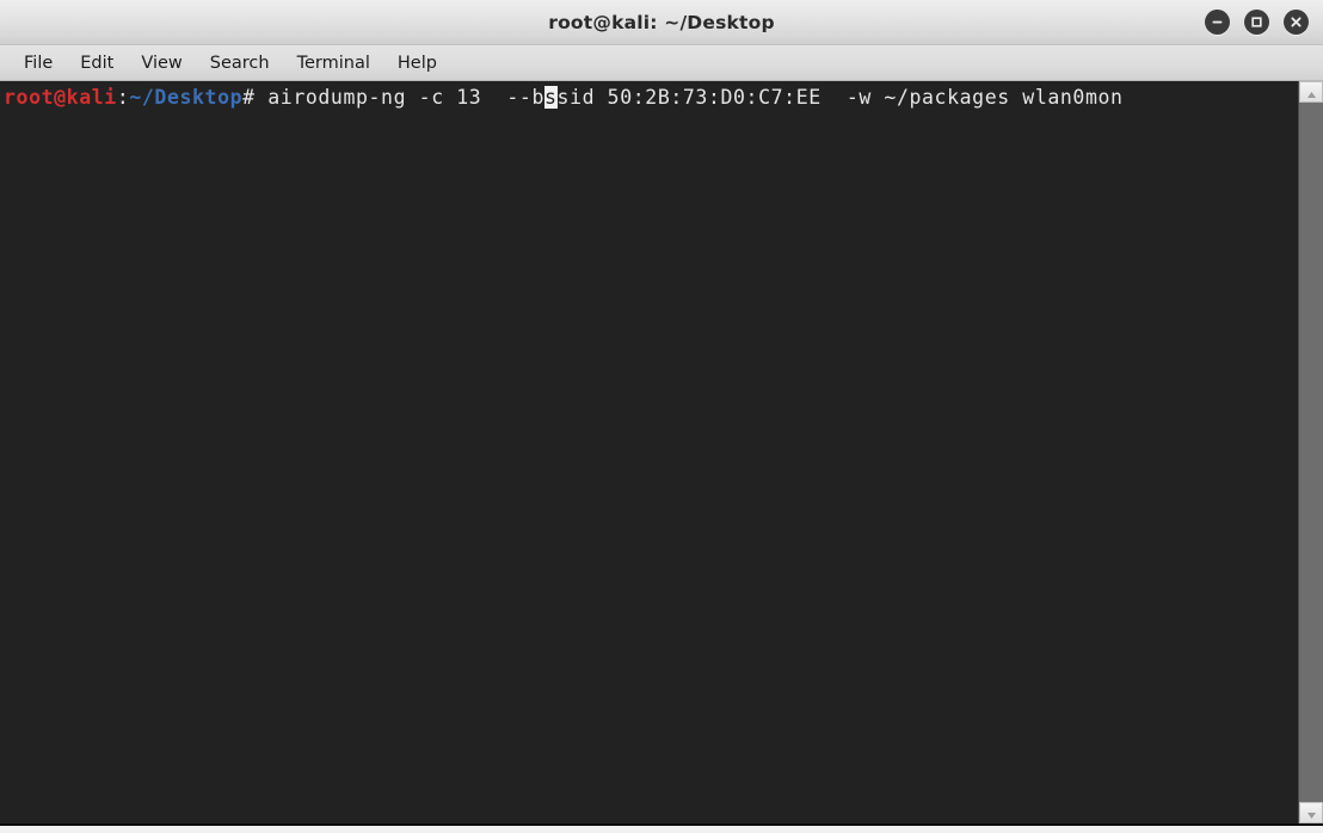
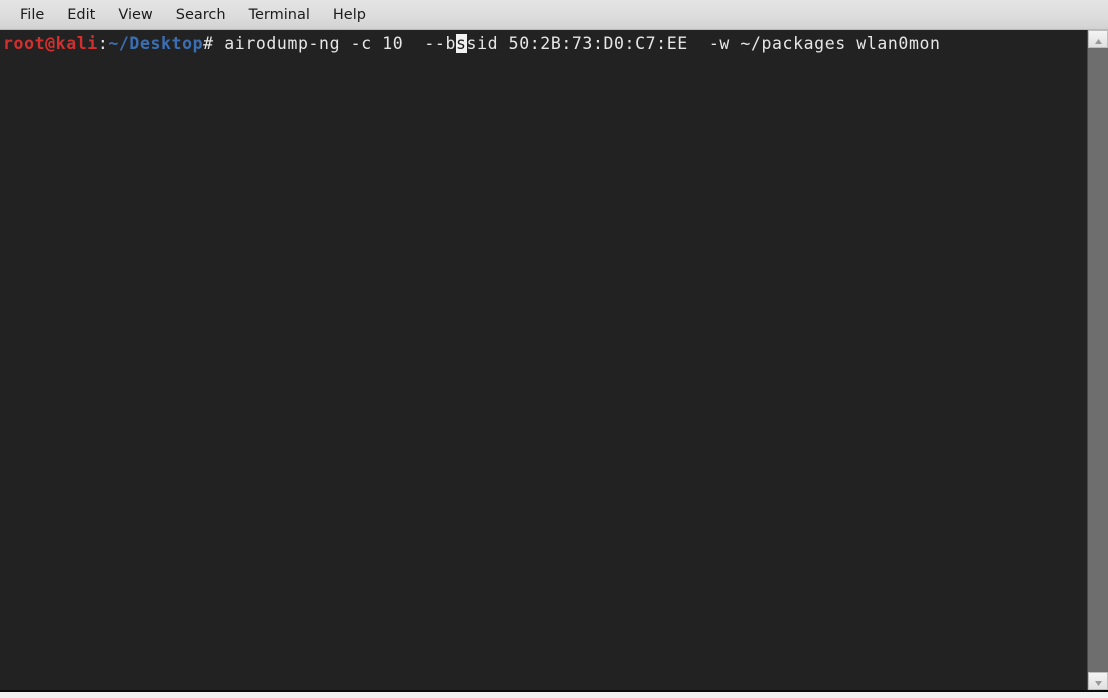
- root@kali: ~/Desktop
  File
  Edit
  View
  Search
  Terminal
  Help
- root@kali:~/Desktop# airodump-ng -c 13 --bssid 50:2B:73:D0:C7:EE -w ~/packages wlan0mon
+ root@kali:~/Desktop# airodump-ng -c 10 --bssid 50:2B:73:D0:C7:EE -w ~/packages wlan0mon
